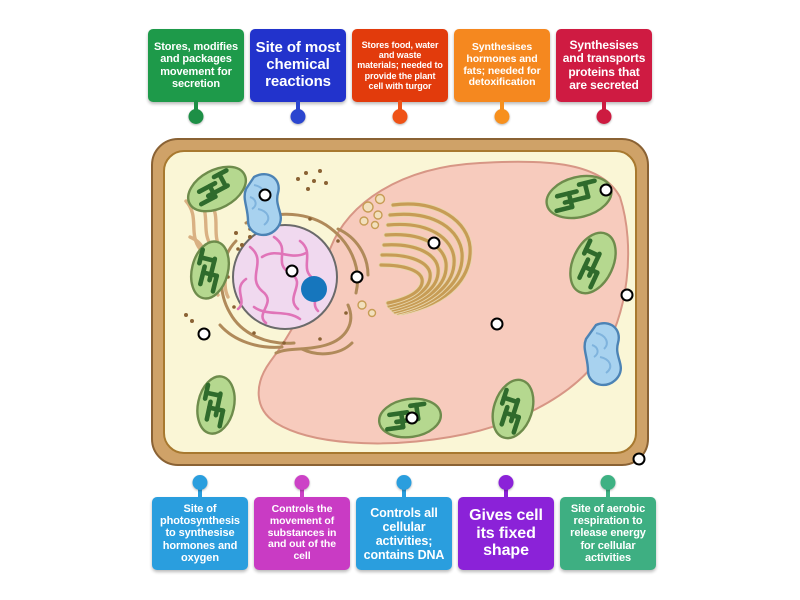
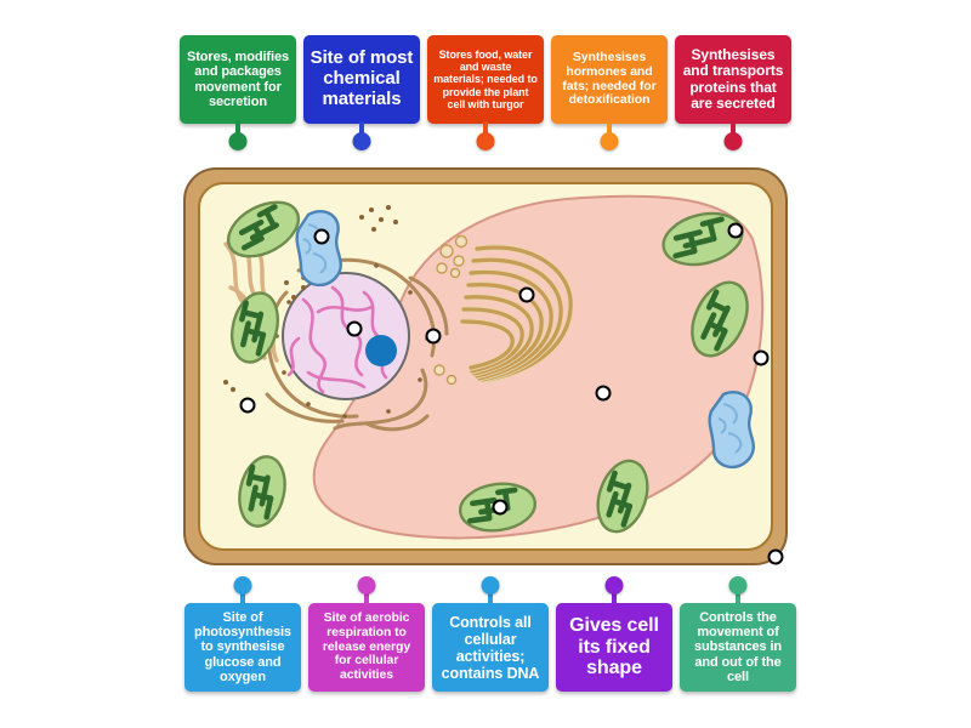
  Stores, modifies and packages movement for secretion
- Site of most chemical reactions
+ Site of most chemical materials
  Stores food, water and waste materials; needed to provide the plant cell with turgor
  Synthesises hormones and fats; needed for detoxification
  Synthesises and transports proteins that are secreted
- Site of photosynthesis to synthesise hormones and oxygen
+ Site of photosynthesis to synthesise glucose and oxygen
- Controls the movement of substances in and out of the cell
+ Site of aerobic respiration to release energy for cellular activities
  Controls all cellular activities; contains DNA
  Gives cell its fixed shape
- Site of aerobic respiration to release energy for cellular activities
+ Controls the movement of substances in and out of the cell
